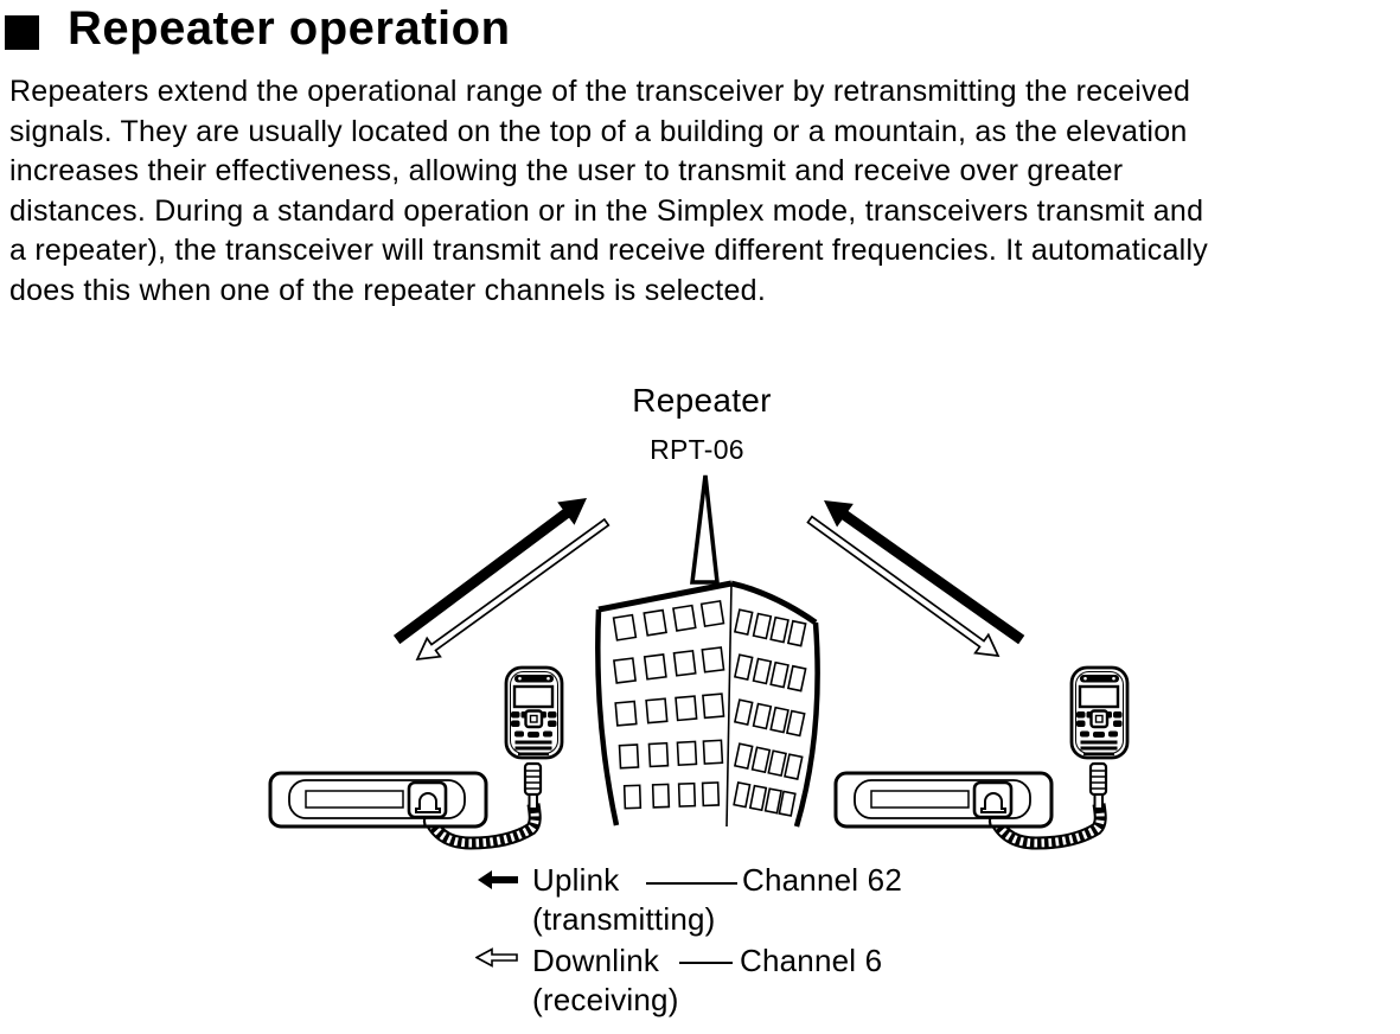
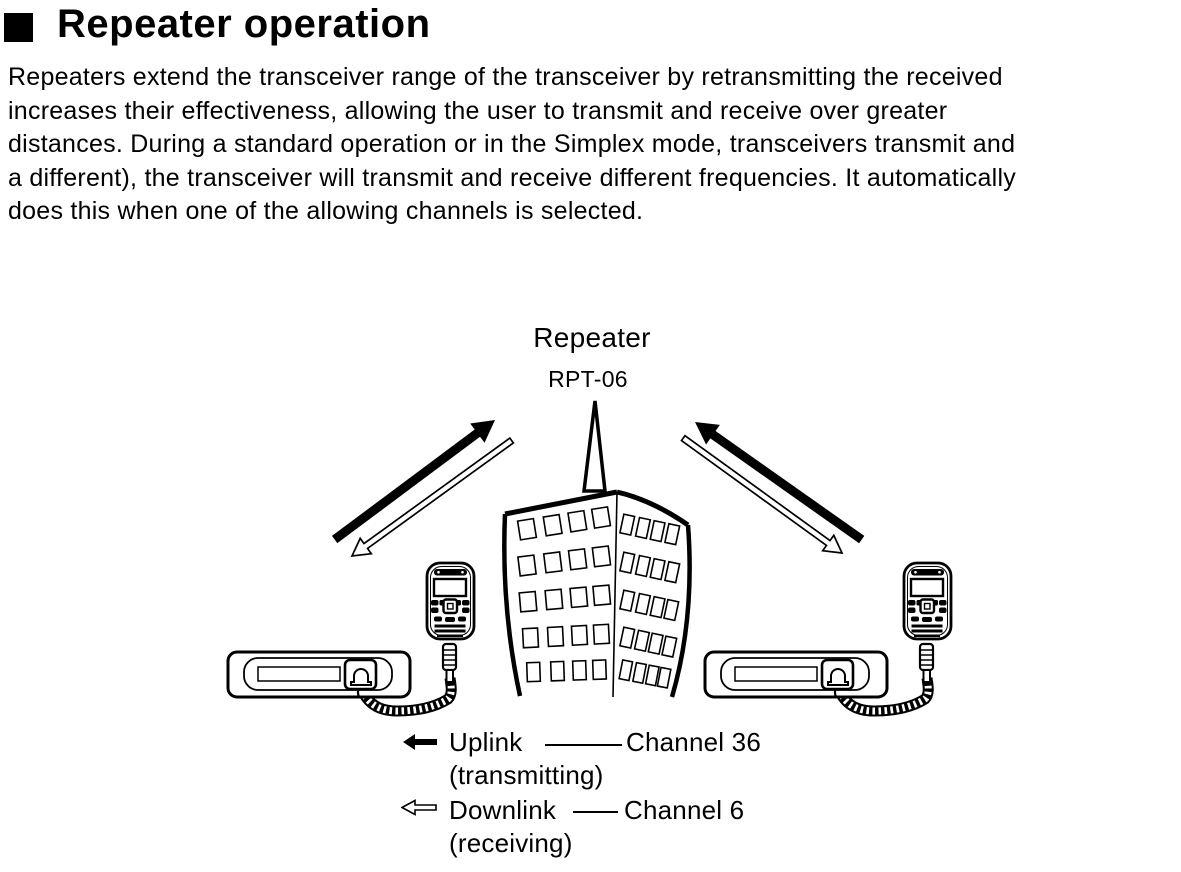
  Repeater operation
- Repeaters extend the operational range of the transceiver by retransmitting the received
+ Repeaters extend the transceiver range of the transceiver by retransmitting the received
- signals. They are usually located on the top of a building or a mountain, as the elevation
  increases their effectiveness, allowing the user to transmit and receive over greater
  distances. During a standard operation or in the Simplex mode, transceivers transmit and
- a repeater), the transceiver will transmit and receive different frequencies. It automatically
+ a different), the transceiver will transmit and receive different frequencies. It automatically
- does this when one of the repeater channels is selected.
+ does this when one of the allowing channels is selected.
  Repeater
  RPT-06
  Uplink
- Channel 62
+ Channel 36
  (transmitting)
  Downlink
  Channel 6
  (receiving)
